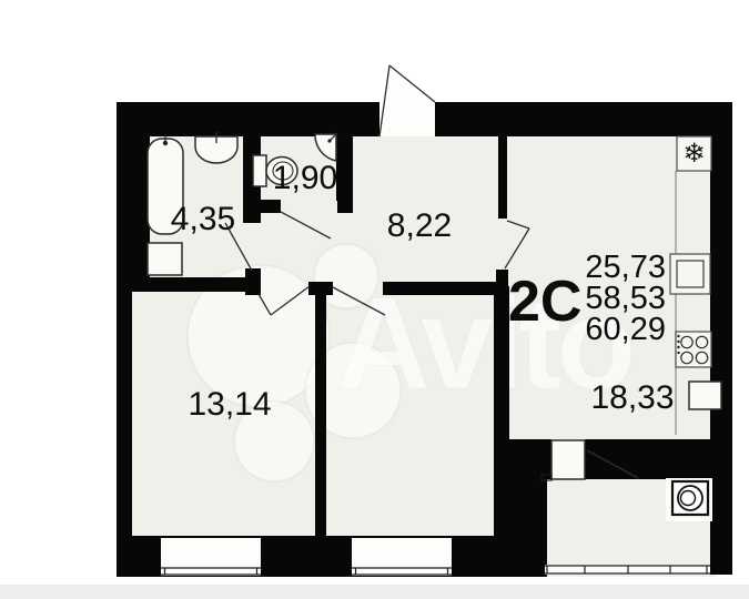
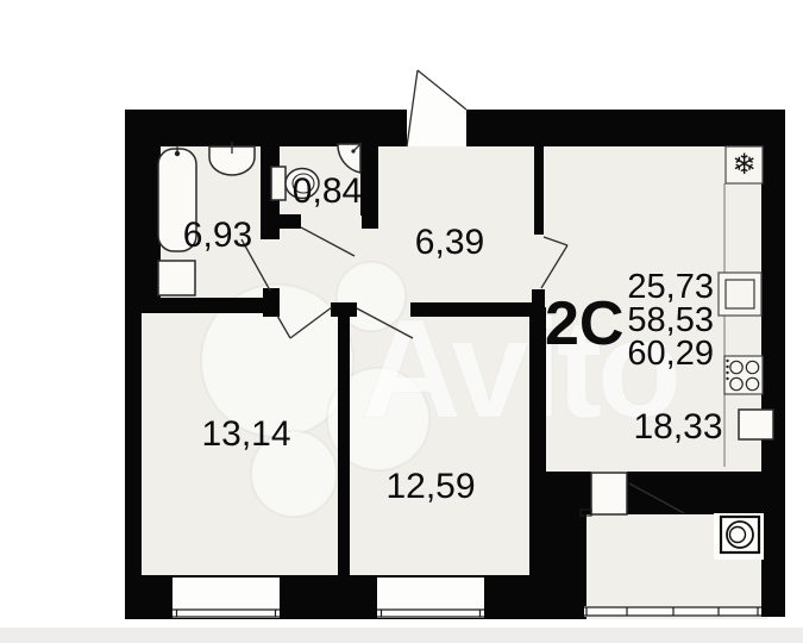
  Avto
  ❄
- 4,35
+ 6,93
- 1,90
+ 0,84
- 8,22
+ 6,39
  13,14
+ 12,59
  18,33
  2С
  25,73
  58,53
  60,29
